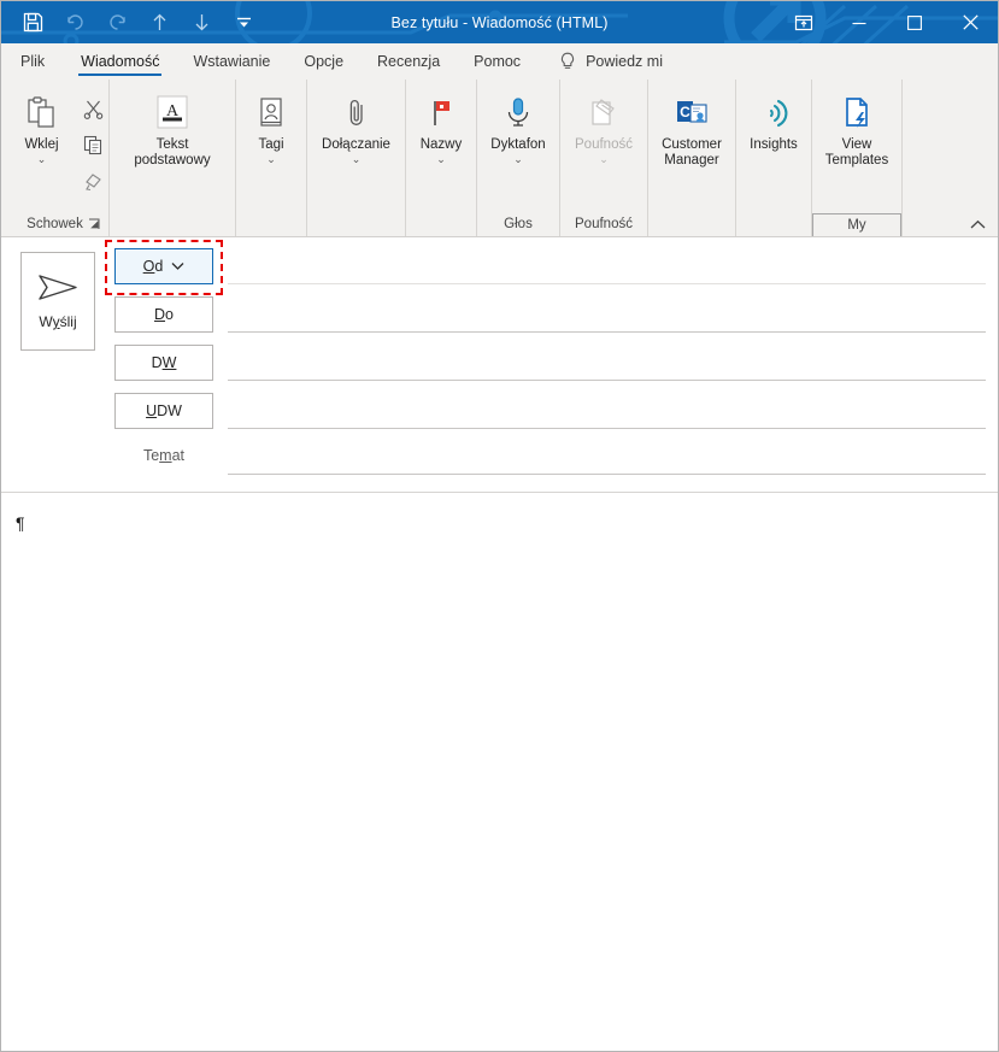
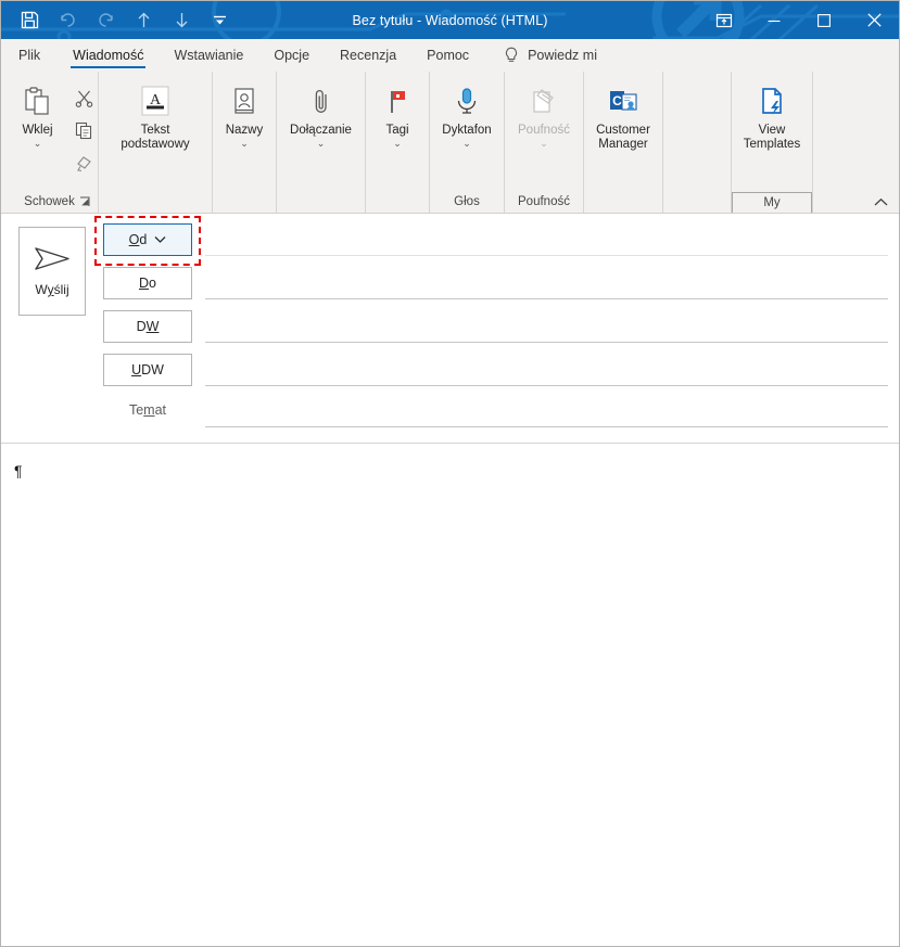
  Bez tytułu - Wiadomość (HTML)
  Plik
  Wiadomość
  Wstawianie
  Opcje
  Recenzja
  Pomoc
  Powiedz mi
  Wklej
  ⌄
  Schowek
  A
  Tekst
  podstawowy
- Tagi
+ Nazwy
  ⌄
  Dołączanie
  ⌄
- Nazwy
+ Tagi
  ⌄
  Dyktafon
  ⌄
  Głos
  Poufność
  ⌄
  Poufność
  C
  Customer
  Manager
- Insights
  View
  Templates
  Wyślij
  Od
  Do
  DW
  UDW
  Te
  m
  at
  ¶
